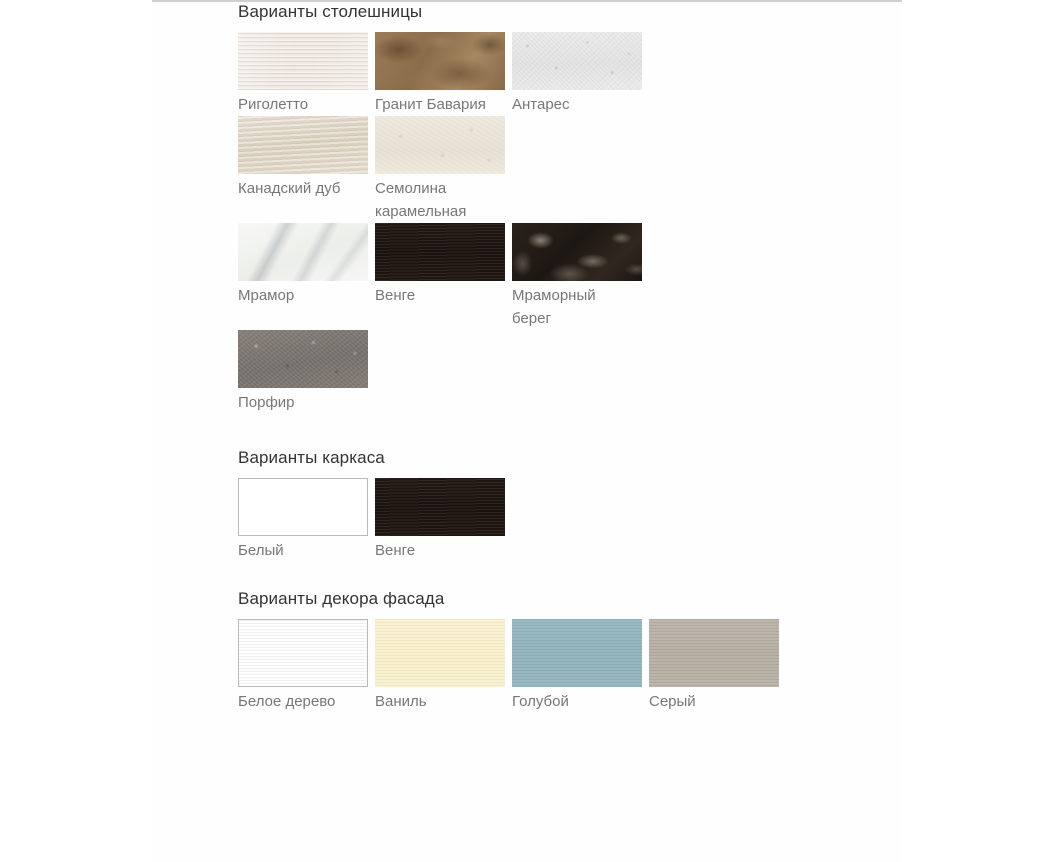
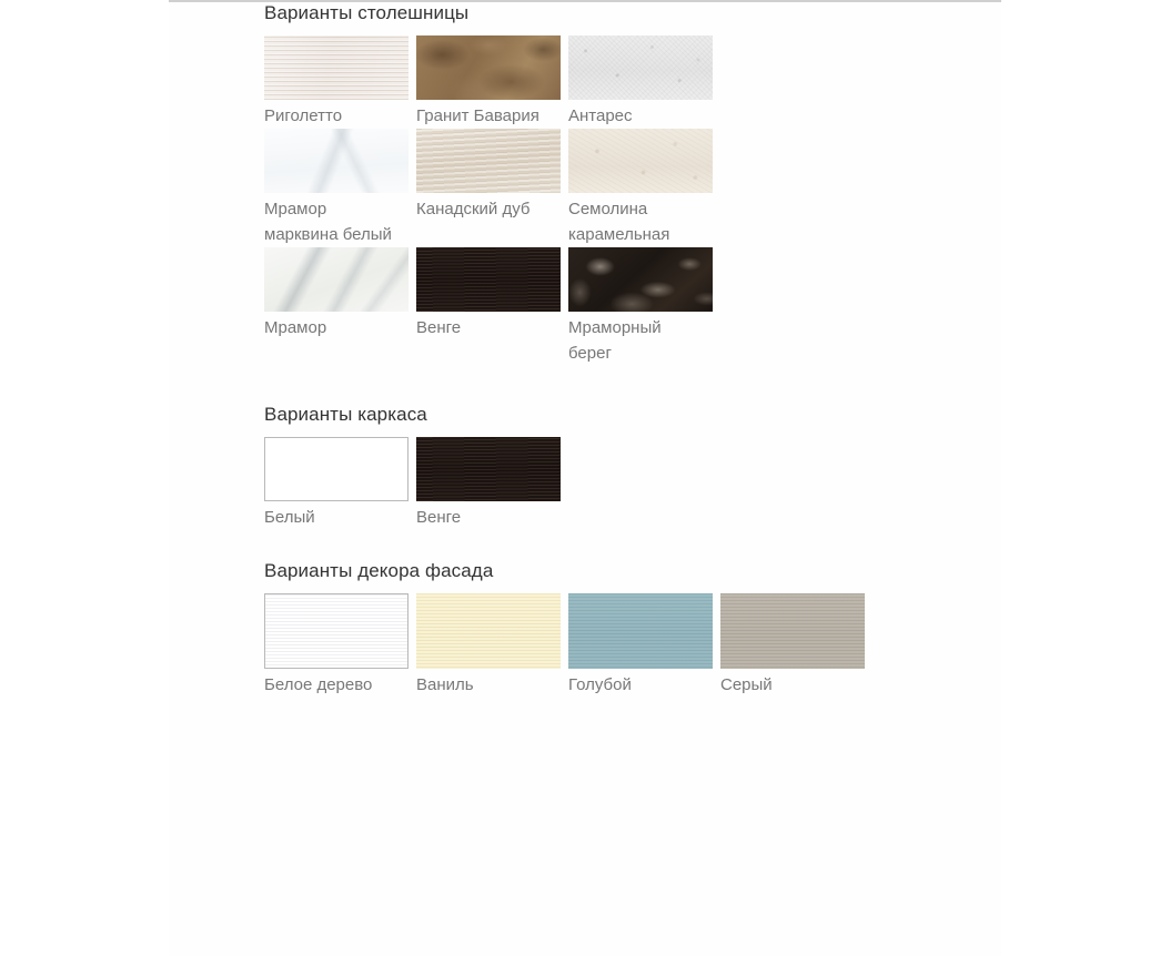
  Варианты столешницы
  Риголетто
  Гранит Бавария
  Антарес
+ Мрамор марквина белый
  Канадский дуб
  Семолина карамельная
  Мрамор
  Венге
  Мраморный берег
- Порфир
  Варианты каркаса
  Белый
  Венге
  Варианты декора фасада
  Белое дерево
  Ваниль
  Голубой
  Серый
